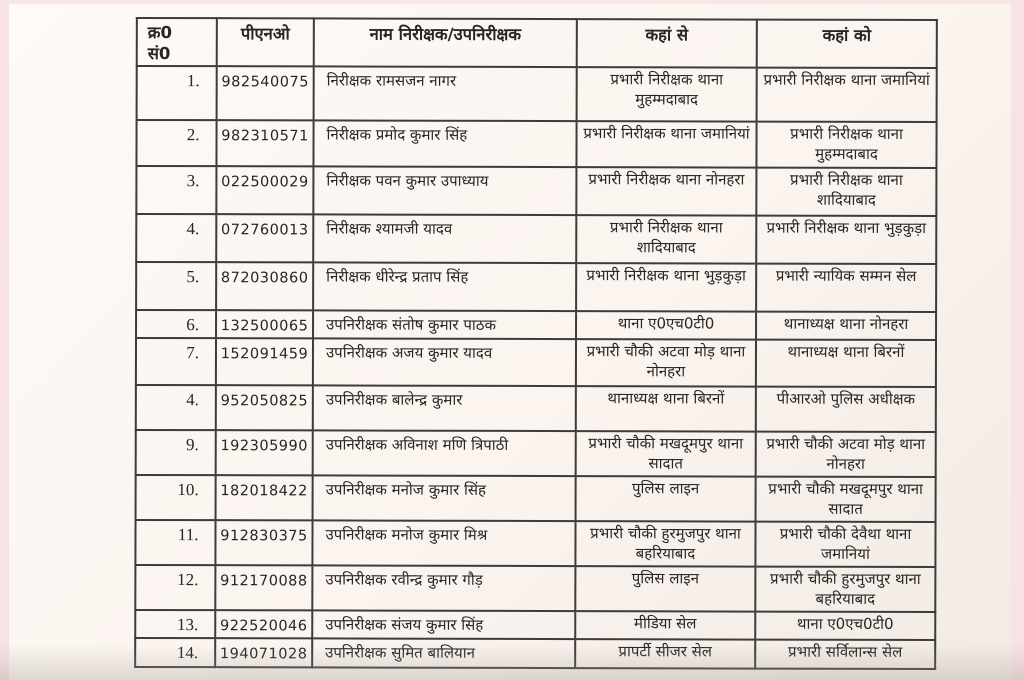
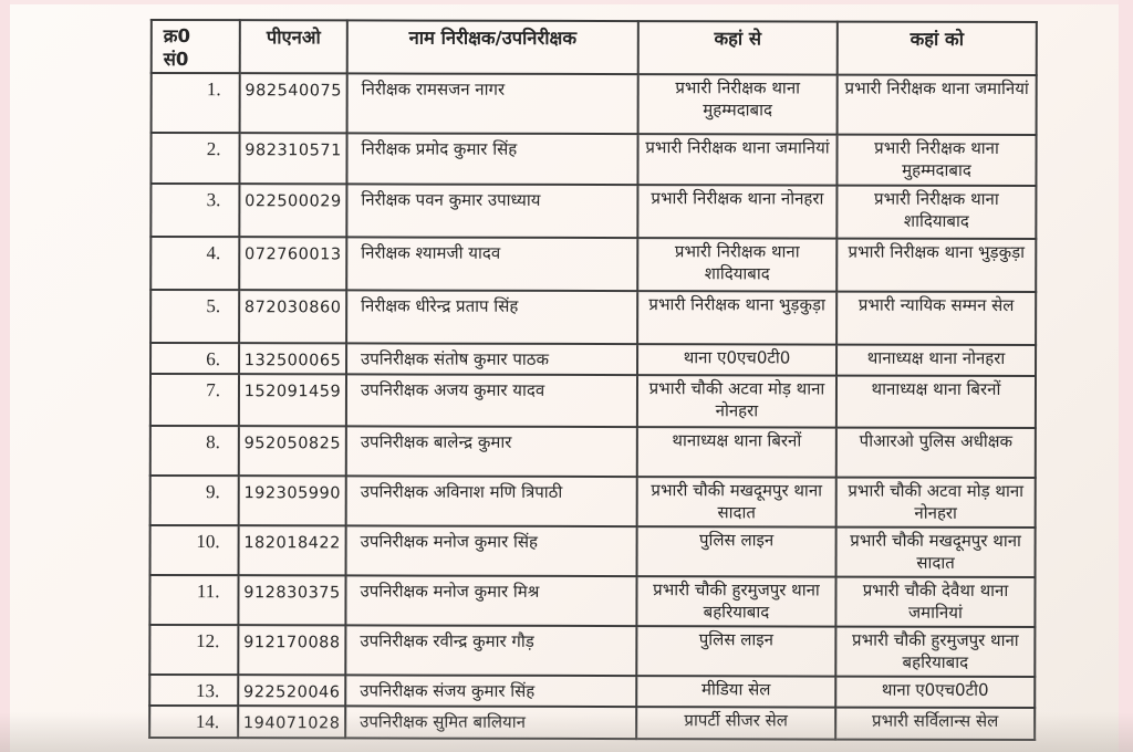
  क्र0 सं0	पीएनओ	नाम निरीक्षक/उपनिरीक्षक	कहां से	कहां को
  1.	982540075	निरीक्षक रामसजन नागर	प्रभारी निरीक्षक थाना मुहम्मदाबाद	प्रभारी निरीक्षक थाना जमानियां
  2.	982310571	निरीक्षक प्रमोद कुमार सिंह	प्रभारी निरीक्षक थाना जमानियां	प्रभारी निरीक्षक थाना मुहम्मदाबाद
  3.	022500029	निरीक्षक पवन कुमार उपाध्याय	प्रभारी निरीक्षक थाना नोनहरा	प्रभारी निरीक्षक थाना शादियाबाद
  4.	072760013	निरीक्षक श्यामजी यादव	प्रभारी निरीक्षक थाना शादियाबाद	प्रभारी निरीक्षक थाना भुड़कुड़ा
  5.	872030860	निरीक्षक धीरेन्द्र प्रताप सिंह	प्रभारी निरीक्षक थाना भुड़कुड़ा	प्रभारी न्यायिक सम्मन सेल
  6.	132500065	उपनिरीक्षक संतोष कुमार पाठक	थाना ए0एच0टी0	थानाध्यक्ष थाना नोनहरा
  7.	152091459	उपनिरीक्षक अजय कुमार यादव	प्रभारी चौकी अटवा मोड़ थाना नोनहरा	थानाध्यक्ष थाना बिरनों
- 4.	952050825	उपनिरीक्षक बालेन्द्र कुमार	थानाध्यक्ष थाना बिरनों	पीआरओ पुलिस अधीक्षक
+ 8.	952050825	उपनिरीक्षक बालेन्द्र कुमार	थानाध्यक्ष थाना बिरनों	पीआरओ पुलिस अधीक्षक
  9.	192305990	उपनिरीक्षक अविनाश मणि त्रिपाठी	प्रभारी चौकी मखदूमपुर थाना सादात	प्रभारी चौकी अटवा मोड़ थाना नोनहरा
  10.	182018422	उपनिरीक्षक मनोज कुमार सिंह	पुलिस लाइन	प्रभारी चौकी मखदूमपुर थाना सादात
  11.	912830375	उपनिरीक्षक मनोज कुमार मिश्र	प्रभारी चौकी हुरमुजपुर थाना बहरियाबाद	प्रभारी चौकी देवैथा थाना जमानियां
  12.	912170088	उपनिरीक्षक रवीन्द्र कुमार गौड़	पुलिस लाइन	प्रभारी चौकी हुरमुजपुर थाना बहरियाबाद
  13.	922520046	उपनिरीक्षक संजय कुमार सिंह	मीडिया सेल	थाना ए0एच0टी0
